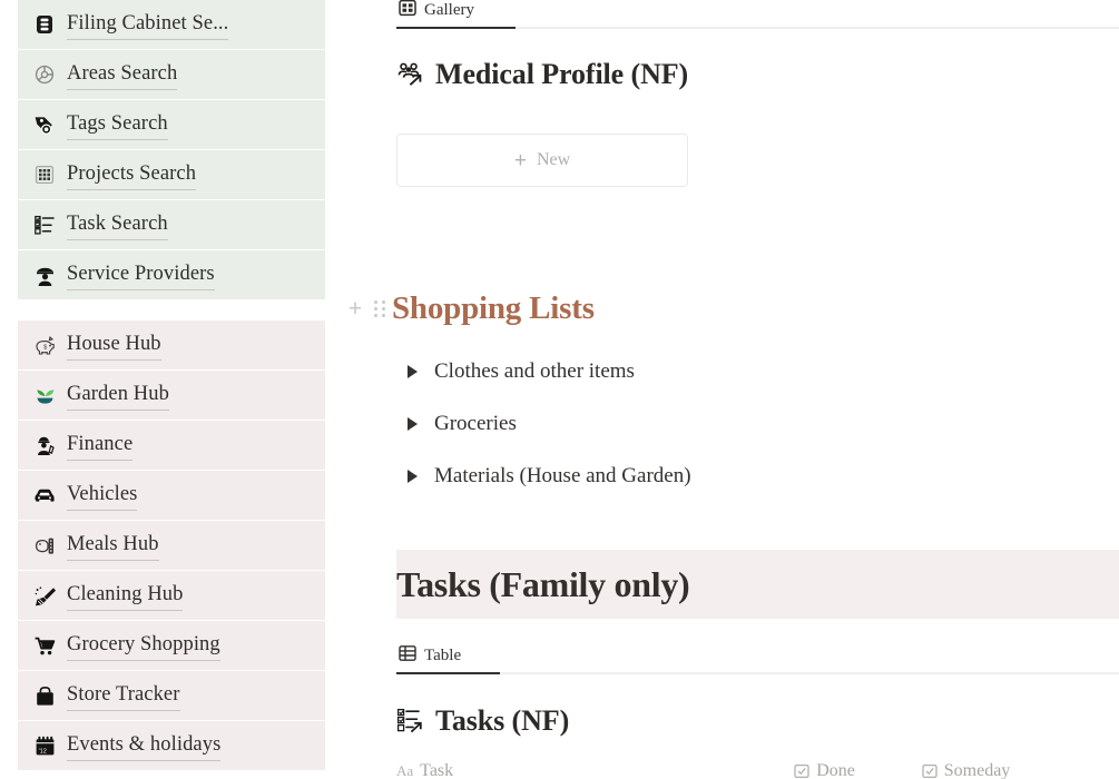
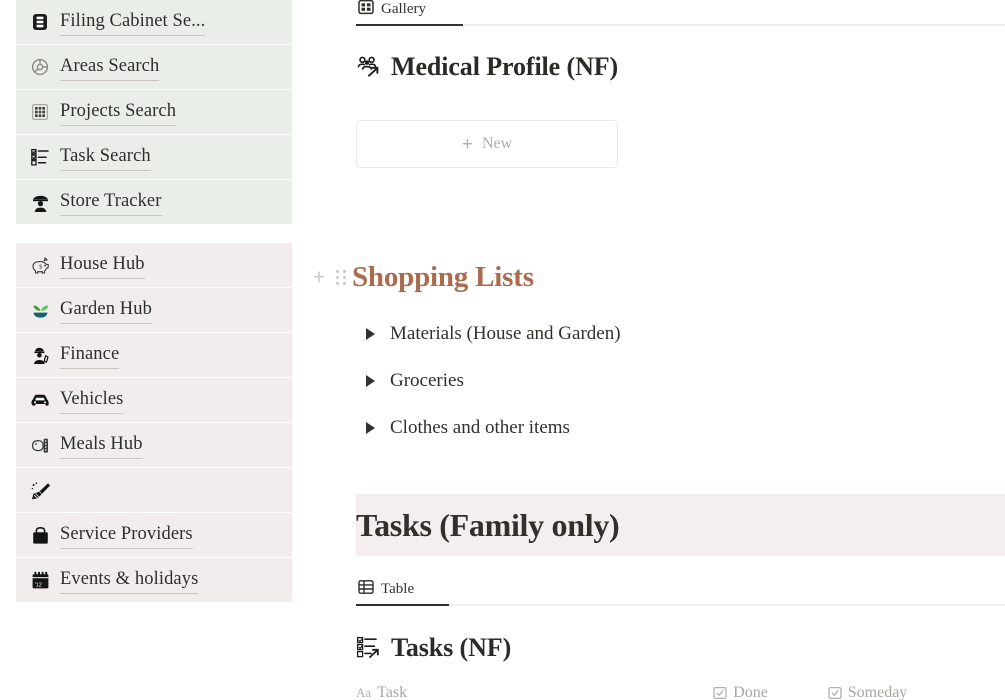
  Filing Cabinet Se...
  Areas Search
- Tags Search
  Projects Search
  Task Search
- Service Providers
+ Store Tracker
  House Hub
  Garden Hub
  Finance
  Vehicles
  Meals Hub
- Cleaning Hub
- Grocery Shopping
- Store Tracker
+ Service Providers
  Events & holidays
  Gallery
  Medical Profile (NF)
  +
  New
  +
  Shopping Lists
- Clothes and other items
+ Materials (House and Garden)
  Groceries
- Materials (House and Garden)
+ Clothes and other items
  Tasks (Family only)
  Table
  Tasks (NF)
  Aa
  Task
  Done
  Someday
